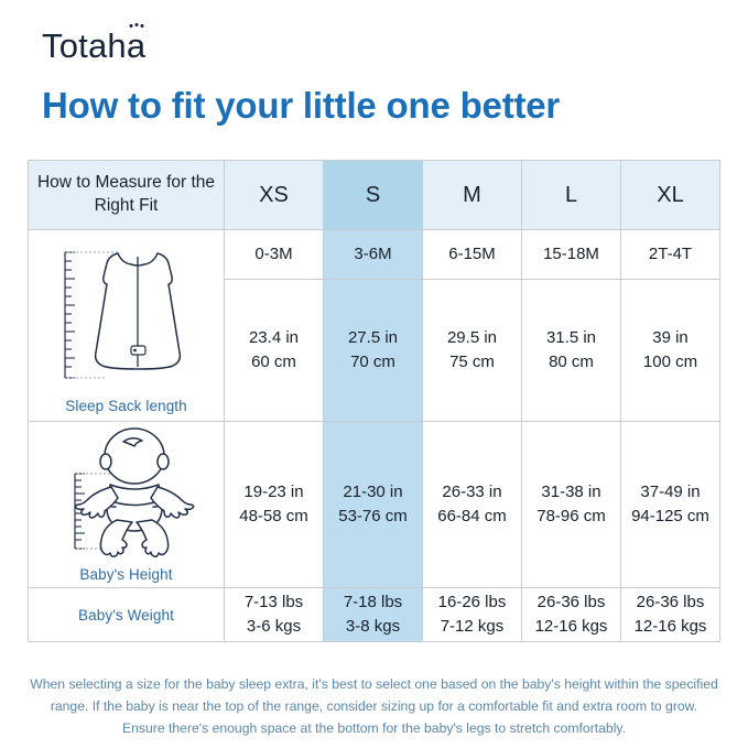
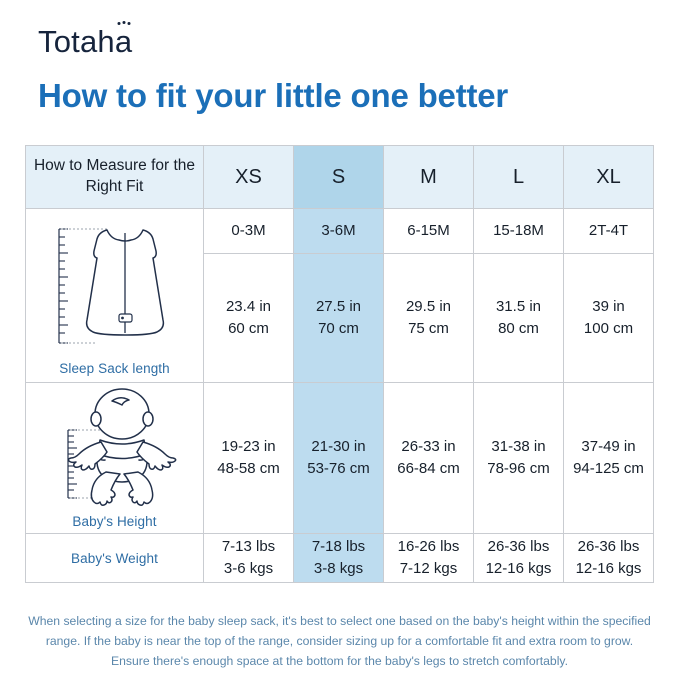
  Totaha
  How to fit your little one better
  How to Measure for the Right Fit	XS	S	M	L	XL
  Sleep Sack length	0-3M	3-6M	6-15M	15-18M	2T-4T
  23.4 in60 cm	27.5 in70 cm	29.5 in75 cm	31.5 in80 cm	39 in100 cm
  Baby's Height	19-23 in48-58 cm	21-30 in53-76 cm	26-33 in66-84 cm	31-38 in78-96 cm	37-49 in94-125 cm
  Baby's Weight	7-13 lbs3-6 kgs	7-18 lbs3-8 kgs	16-26 lbs7-12 kgs	26-36 lbs12-16 kgs	26-36 lbs12-16 kgs
- When selecting a size for the baby sleep extra, it's best to select one based on the baby's height within the specified range. If the baby is near the top of the range, consider sizing up for a comfortable fit and extra room to grow. Ensure there's enough space at the bottom for the baby's legs to stretch comfortably.
+ When selecting a size for the baby sleep sack, it's best to select one based on the baby's height within the specified range. If the baby is near the top of the range, consider sizing up for a comfortable fit and extra room to grow. Ensure there's enough space at the bottom for the baby's legs to stretch comfortably.
